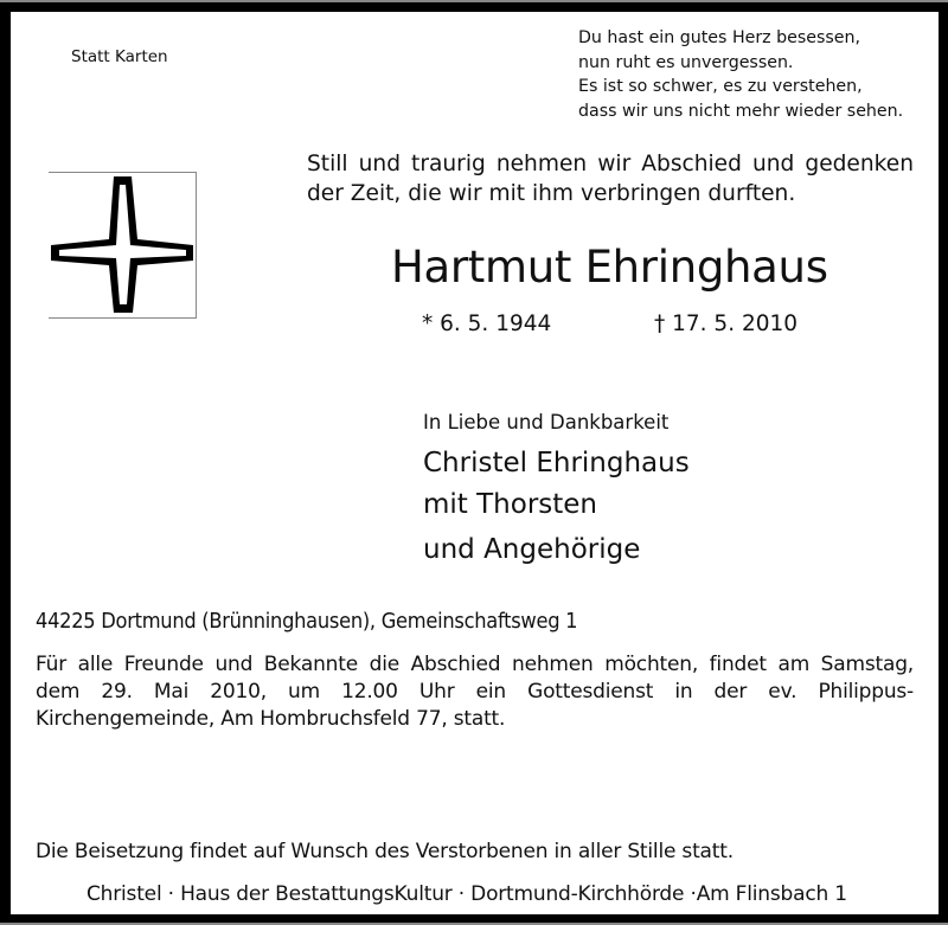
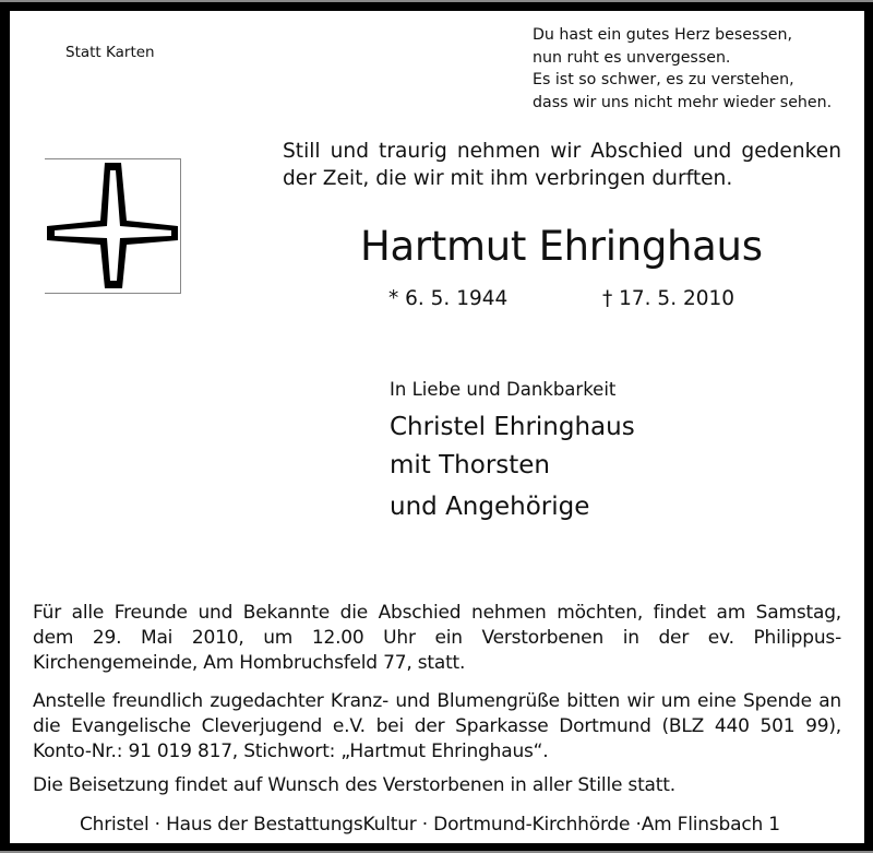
  Statt Karten
  Du hast ein gutes Herz besessen,
  nun ruht es unvergessen.
  Es ist so schwer, es zu verstehen,
  dass wir uns nicht mehr wieder sehen.
  Still und traurig nehmen wir Abschied und gedenken
  der Zeit, die wir mit ihm verbringen durften.
  Hartmut Ehringhaus
  * 6. 5. 1944
  † 17. 5. 2010
  In Liebe und Dankbarkeit
  Christel Ehringhaus
  mit Thorsten
  und Angehörige
- 44225 Dortmund (Brünninghausen), Gemeinschaftsweg 1
  Für alle Freunde und Bekannte die Abschied nehmen möchten, findet am Samstag,
- dem 29. Mai 2010, um 12.00 Uhr ein Gottesdienst in der ev. Philippus-
+ dem 29. Mai 2010, um 12.00 Uhr ein Verstorbenen in der ev. Philippus-
  Kirchengemeinde, Am Hombruchsfeld 77, statt.
+ Anstelle freundlich zugedachter Kranz- und Blumengrüße bitten wir um eine Spende an
+ die Evangelische Cleverjugend e.V. bei der Sparkasse Dortmund (BLZ 440 501 99),
+ Konto-Nr.: 91 019 817, Stichwort: „Hartmut Ehringhaus“.
  Die Beisetzung findet auf Wunsch des Verstorbenen in aller Stille statt.
  Christel · Haus der BestattungsKultur · Dortmund-Kirchhörde ·Am Flinsbach 1
